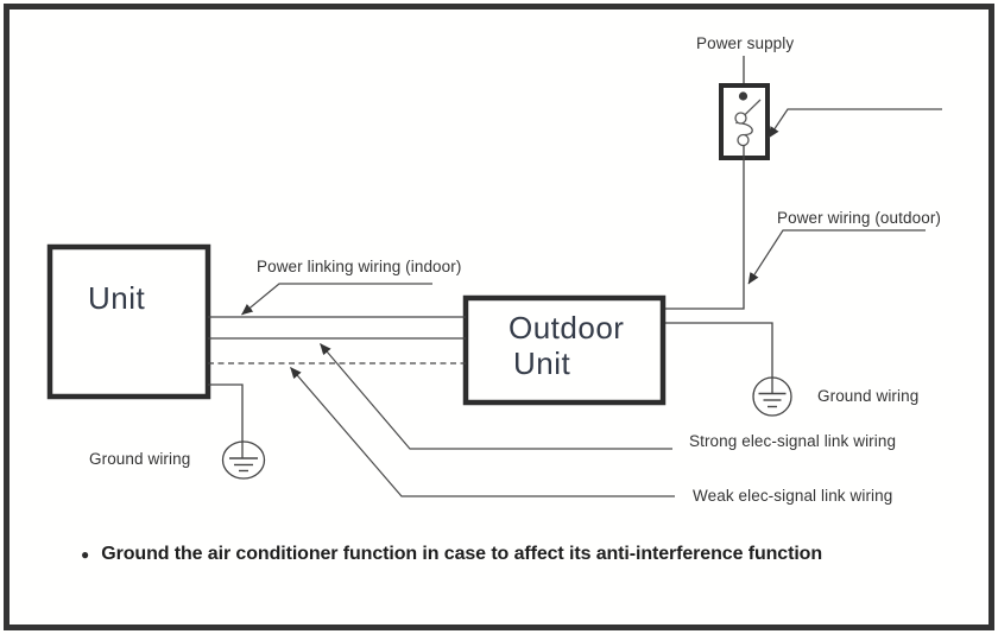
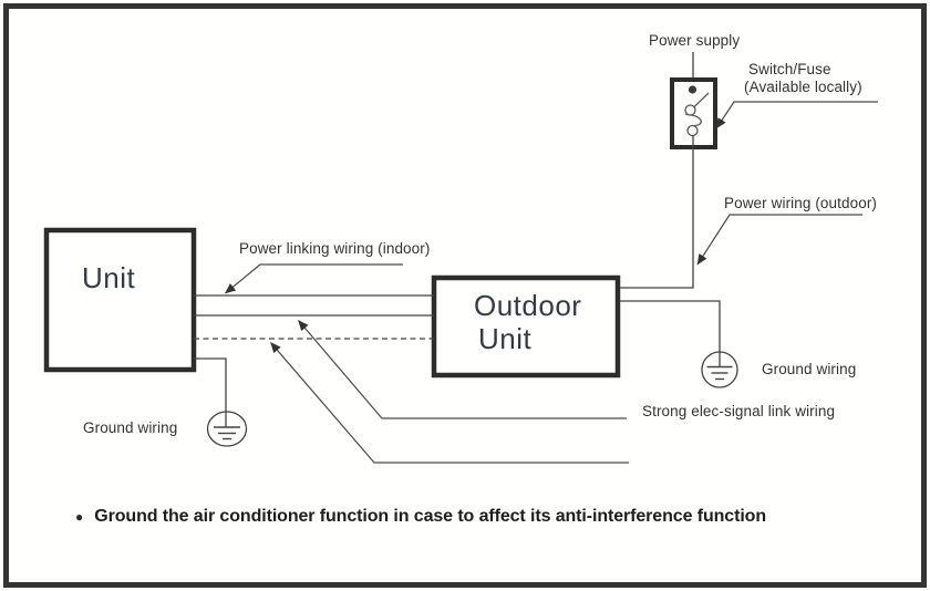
  Power supply
+ Switch/Fuse
+ (Available locally)
  Power wiring (outdoor)
  Power linking wiring (indoor)
  Unit
  Outdoor
  Unit
  Ground wiring
  Ground wiring
  Strong elec-signal link wiring
- Weak elec-signal link wiring
  ●
  Ground the air conditioner function in case to affect its anti-interference function
